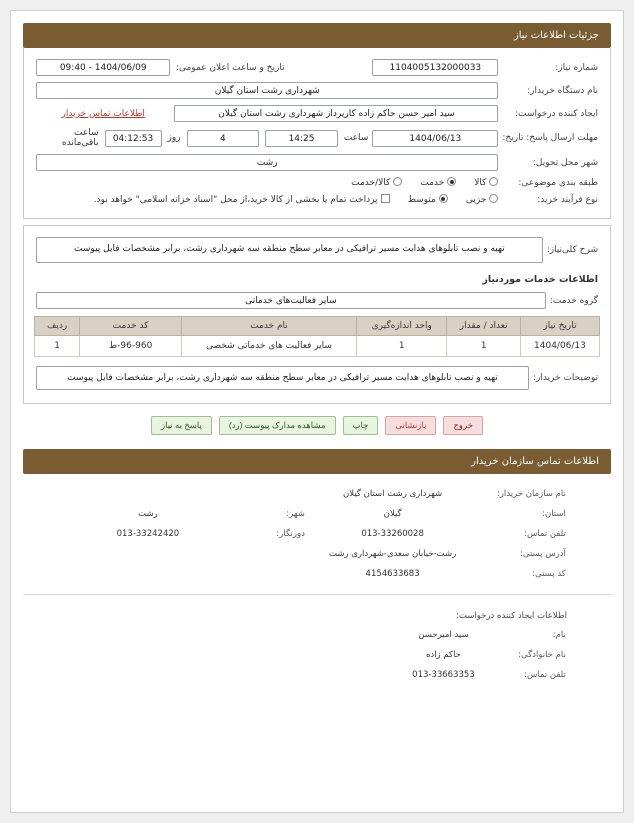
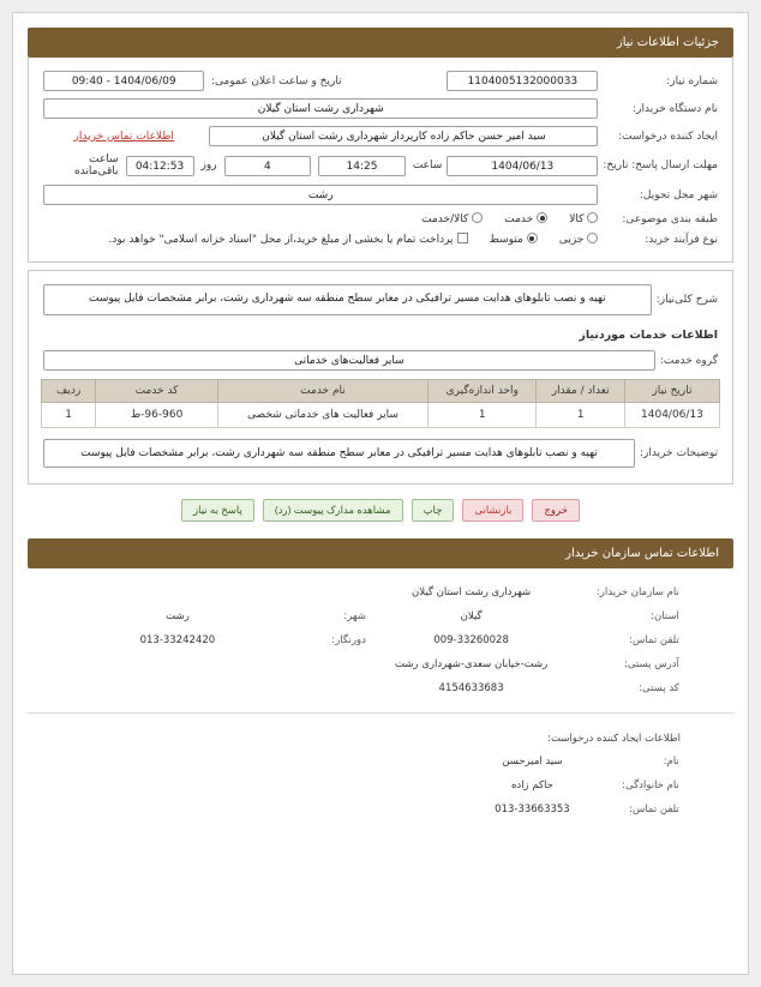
  جزئیات اطلاعات نیاز
  شماره نیاز:	1104005132000033		تاریخ و ساعت اعلان عمومی:	1404/06/09 - 09:40
  نام دستگاه خریدار:	شهرداری رشت استان گیلان
  ایجاد کننده درخواست:	سید امیر حسن حاکم زاده کارپرداز شهرداری رشت استان گیلان	اطلاعات تماس خریدار
  مهلت ارسال پاسخ: تاریخ:	1404/06/13	ساعت 14:25 4 روز 04:12:53 ساعت باقی‌مانده
  شهر محل تحویل:	رشت
  طبقه بندی موضوعی:	کالا خدمت کالا/خدمت
- نوع فرآیند خرید:	جزیی متوسط پرداخت تمام یا بخشی از کالا خرید،از محل "اسناد خزانه اسلامی" خواهد بود.
+ نوع فرآیند خرید:	جزیی متوسط پرداخت تمام یا بخشی از مبلغ خرید،از محل "اسناد خزانه اسلامی" خواهد بود.
  شرح کلی‌نیاز:	تهیه و نصب تابلوهای هدایت مسیر ترافیکی در معابر سطح منطقه سه شهرداری رشت، برابر مشخصات فایل پیوست
  اطلاعات خدمات موردنیاز
  گروه خدمت:	سایر فعالیت‌های خدماتی
  تاریخ نیاز	تعداد / مقدار	واحد اندازه‌گیری	نام خدمت	کد خدمت	ردیف
  1404/06/13	1	1	سایر فعالیت های خدماتی شخصی	96-960-ط	1
  توضیحات خریدار:	تهیه و نصب تابلوهای هدایت مسیر ترافیکی در معابر سطح منطقه سه شهرداری رشت، برابر مشخصات فایل پیوست
  خروج
  بازنشانی
  چاپ
  مشاهده مدارک پیوست (رد)
  پاسخ به نیاز
  اطلاعات تماس سازمان خریدار
  نام سازمان خریدار:	شهرداری رشت استان گیلان
  استان:	گیلان	شهر:	رشت
- تلفن تماس:	013-33260028	دورنگار:	013-33242420
+ تلفن تماس:	009-33260028	دورنگار:	013-33242420
  آدرس پستی:	رشت-خیابان سعدی-شهرداری رشت
  کد پستی:	4154633683
  اطلاعات ایجاد کننده درخواست:
  نام:	سید امیرحسن
  نام خانوادگی:	حاکم زاده
  تلفن تماس:	013-33663353
